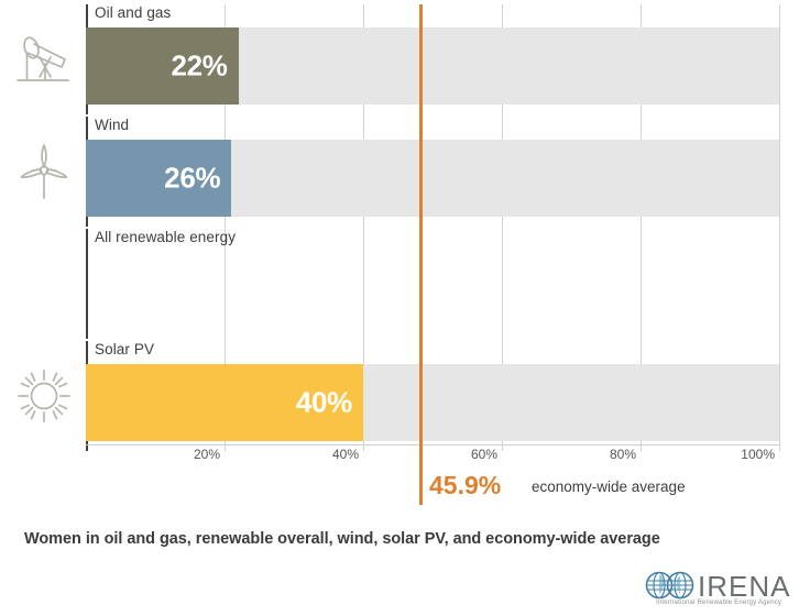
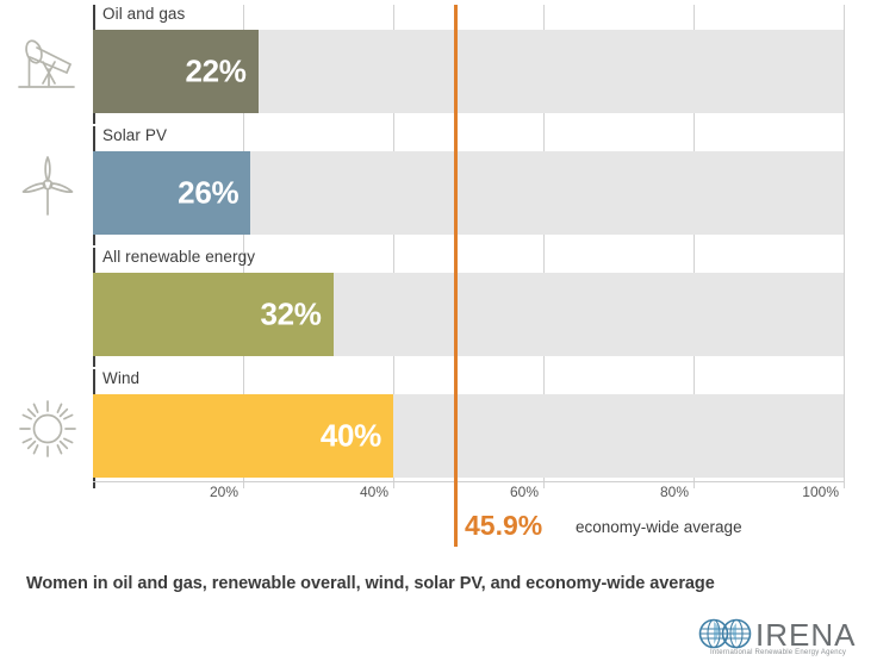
  Oil and gas
  22%
- Wind
+ Solar PV
  26%
  All renewable energy
+ 32%
- Solar PV
+ Wind
  40%
  20%
  40%
  60%
  80%
  100%
  45.9%
  economy-wide average
  Women in oil and gas, renewable overall, wind, solar PV, and economy-wide average
  IRENA
